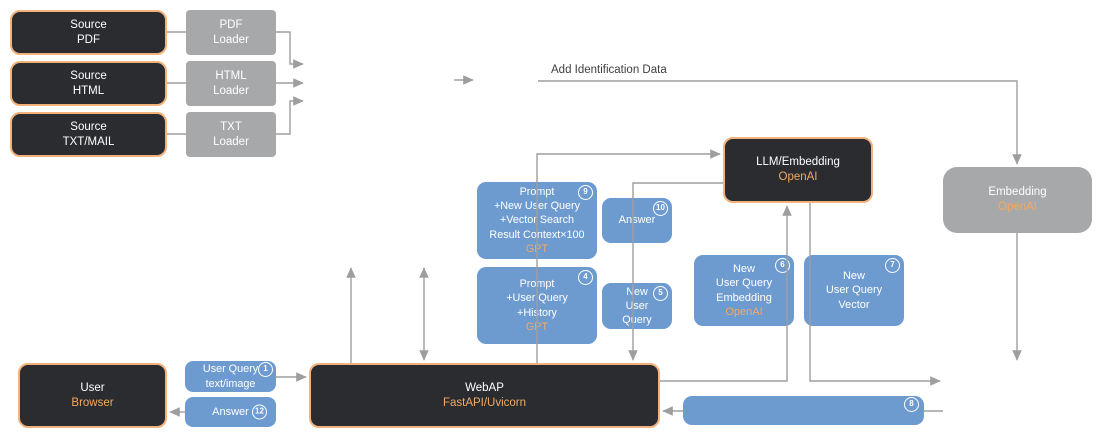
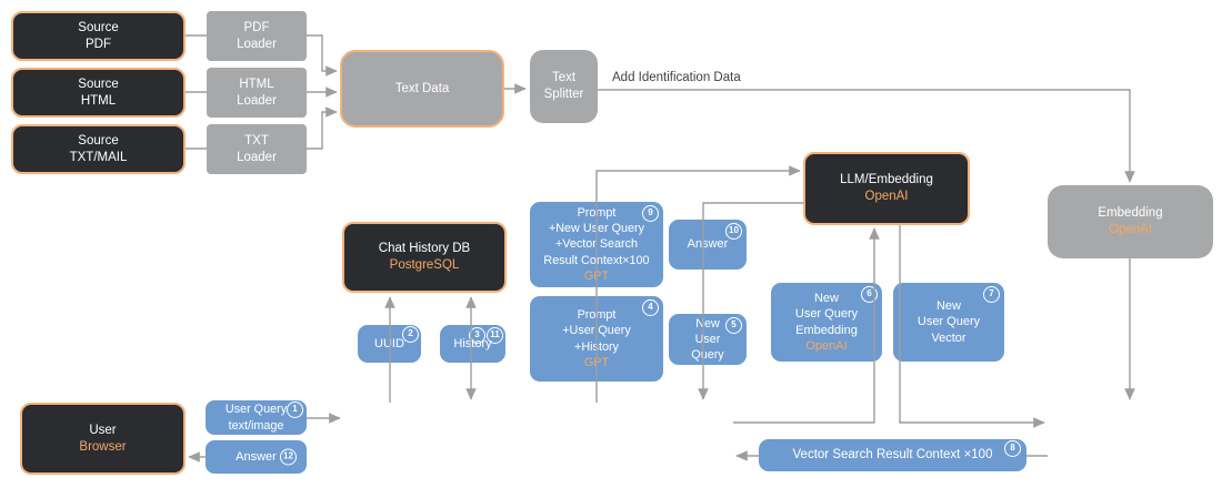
  Source
  PDF
  Source
  HTML
  Source
  TXT/MAIL
  PDF
  Loader
  HTML
  Loader
  TXT
  Loader
+ Text Data
+ Text
+ Splitter
  Add Identification Data
  Embedding
  OpenAI
  LLM/Embedding
  OpenAI
+ Chat History DB
+ PostgreSQL
  9
  Prompt
  +New User Query
  +Vector Search
  Result Context×100
  GPT
  10
  Answer
  4
  Prompt
  +User Query
  +History
  GPT
  5
  New
  User
  Qery
  6
  New
  User Query
  Embedding
  OpenAI
  7
  New
  User Query
  Vector
+ 2
+ UUID
+ 3
+ 11
+ History
  User
  Browser
  1
  User Query
  text/image
  12
  Answer
- WebAP
- FastAPI/Uvicorn
  8
+ Vector Search Result Context ×100
